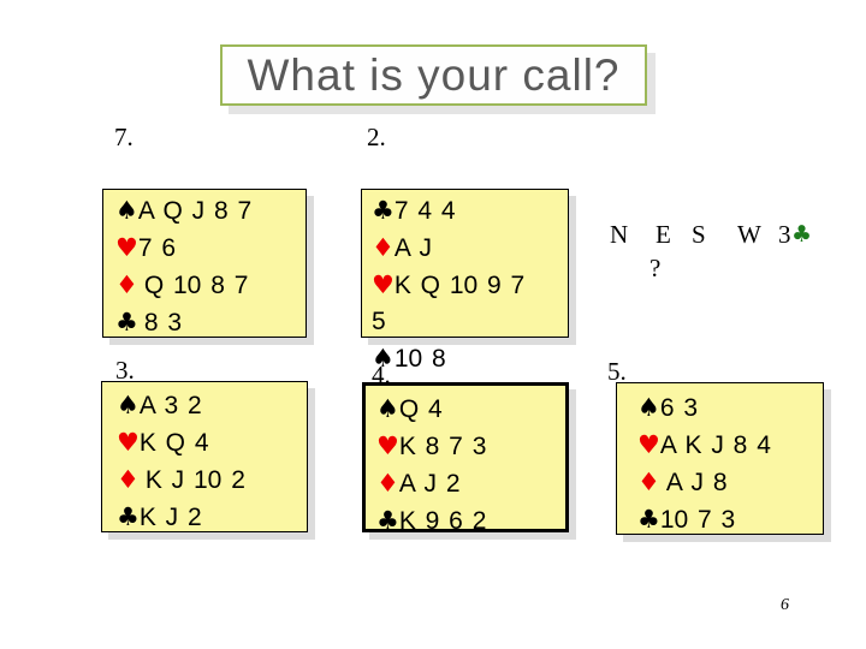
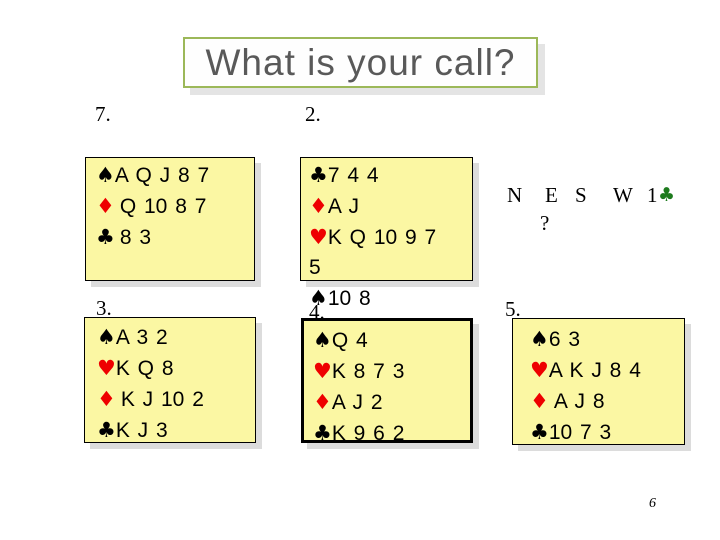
  What is your call?
  7.
  2.
  3.
  4.
  5.
  ♠A Q J 8 7
- ♥7 6
  ♦ Q 10 8 7
  ♣ 8 3
  ♣7 4 4
  ♦A J
  ♥K Q 10 9 7
  5
  ♠10 8
  ♠A 3 2
- ♥K Q 4
+ ♥K Q 8
  ♦ K J 10 2
- ♣K J 2
+ ♣K J 3
  ♠Q 4
  ♥K 8 7 3
  ♦A J 2
  ♣K 9 6 2
  ♠6 3
  ♥A K J 8 4
  ♦ A J 8
  ♣10 7 3
  N
  E
  S
  W
- 3
+ 1
  ♣
  ?
  6
